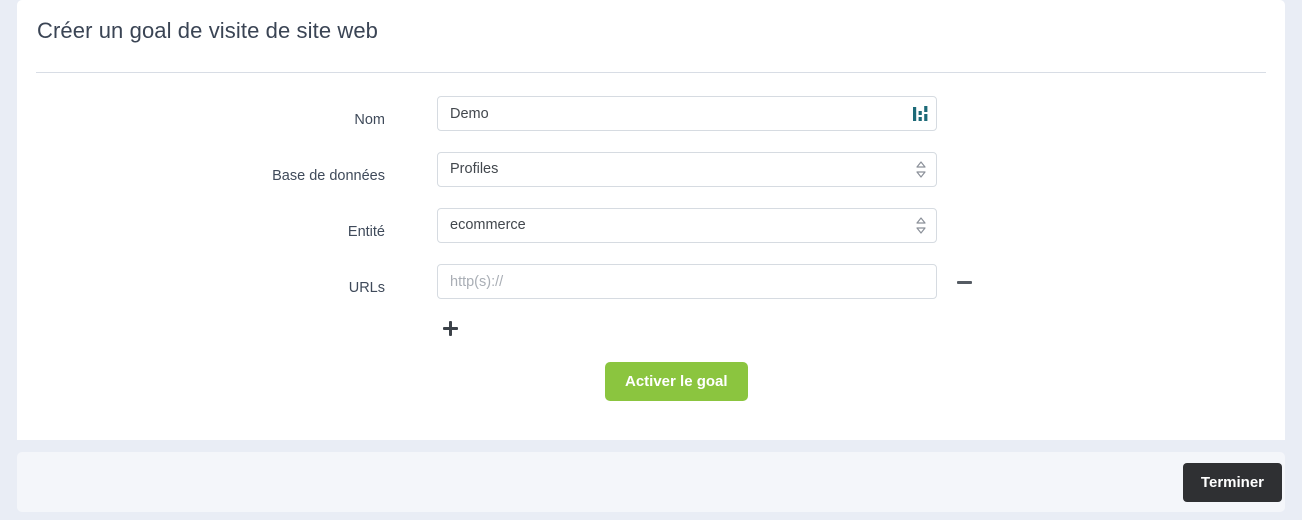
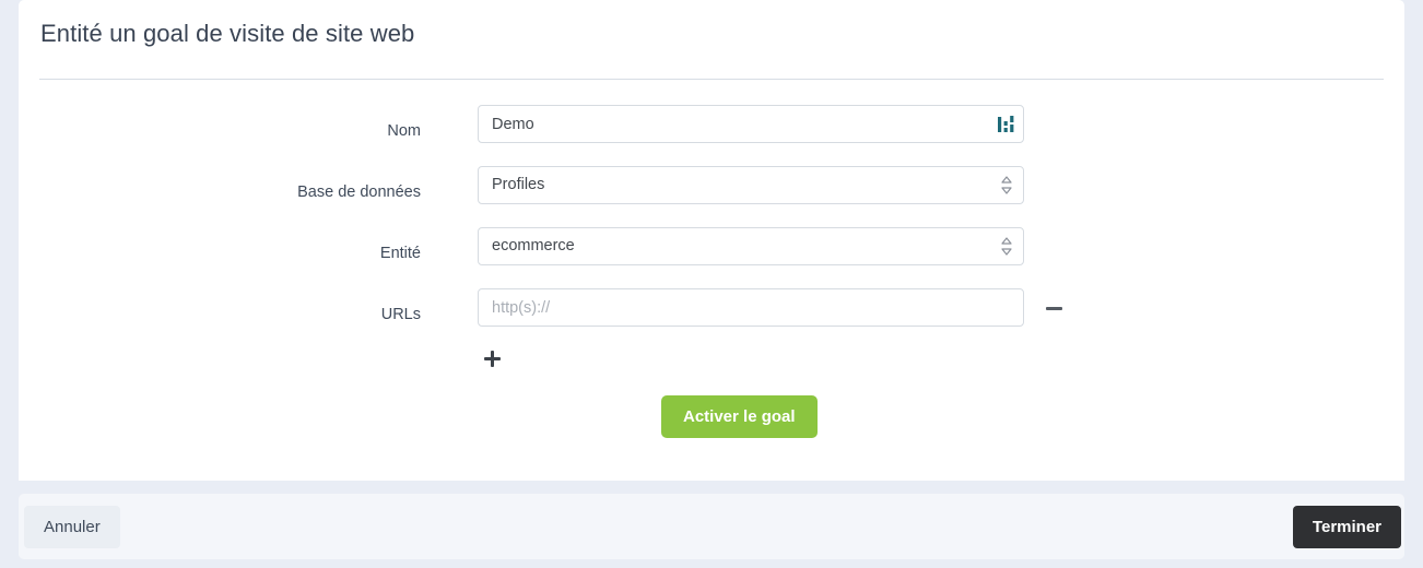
- Créer un goal de visite de site web
+ Entité un goal de visite de site web
  Nom
  Demo
  Base de données
  Profiles
  Entité
  ecommerce
  URLs
  http(s)://
  Activer le goal
+ Annuler
  Terminer
